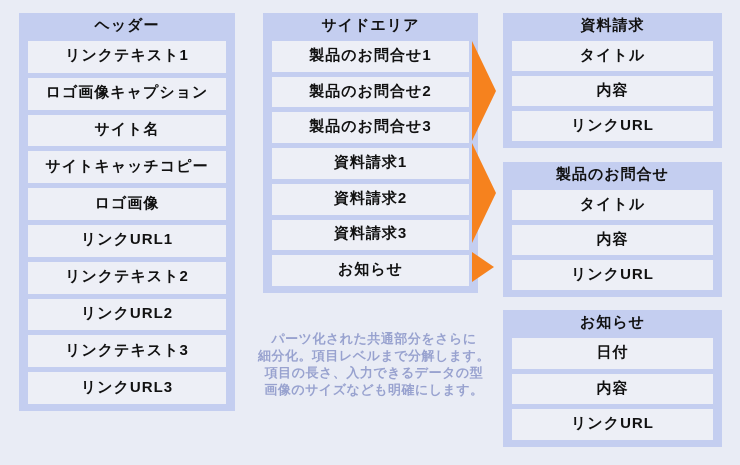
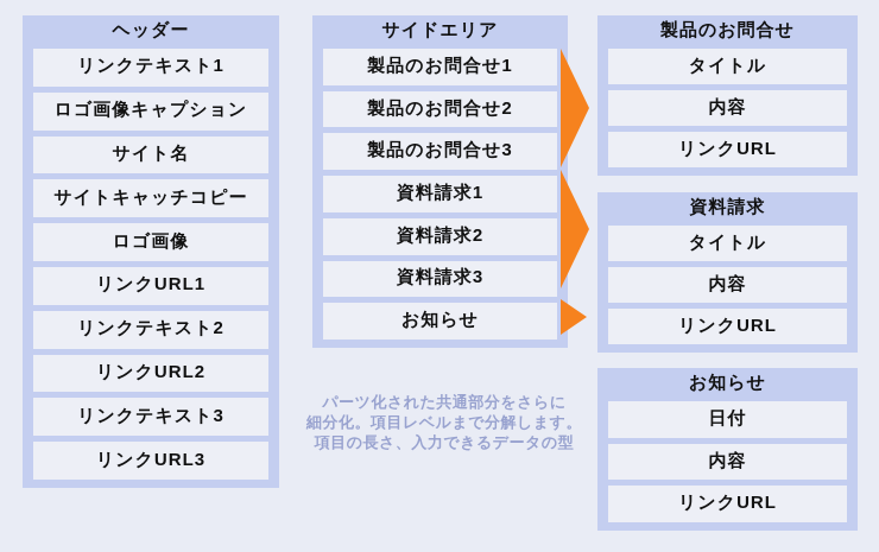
  ヘッダー
  リンクテキスト1
  ロゴ画像キャプション
  サイト名
  サイトキャッチコピー
  ロゴ画像
  リンクURL1
  リンクテキスト2
  リンクURL2
  リンクテキスト3
  リンクURL3
  サイドエリア
  製品のお問合せ1
  製品のお問合せ2
  製品のお問合せ3
  資料請求1
  資料請求2
  資料請求3
  お知らせ
- 資料請求
+ 製品のお問合せ
  タイトル
  内容
  リンクURL
- 製品のお問合せ
+ 資料請求
  タイトル
  内容
  リンクURL
  お知らせ
  日付
  内容
  リンクURL
  パーツ化された共通部分をさらに
  細分化。項目レベルまで分解します。
  項目の長さ、入力できるデータの型
- 画像のサイズなども明確にします。
